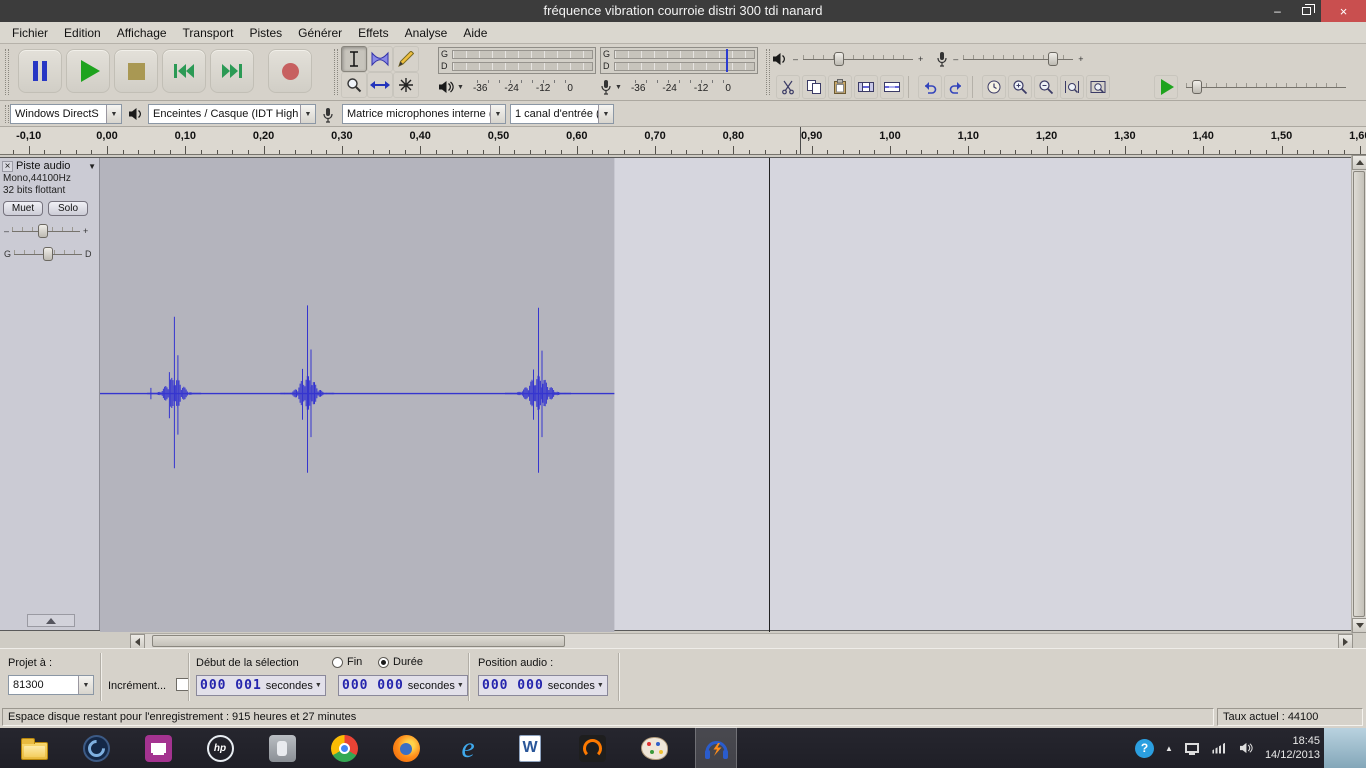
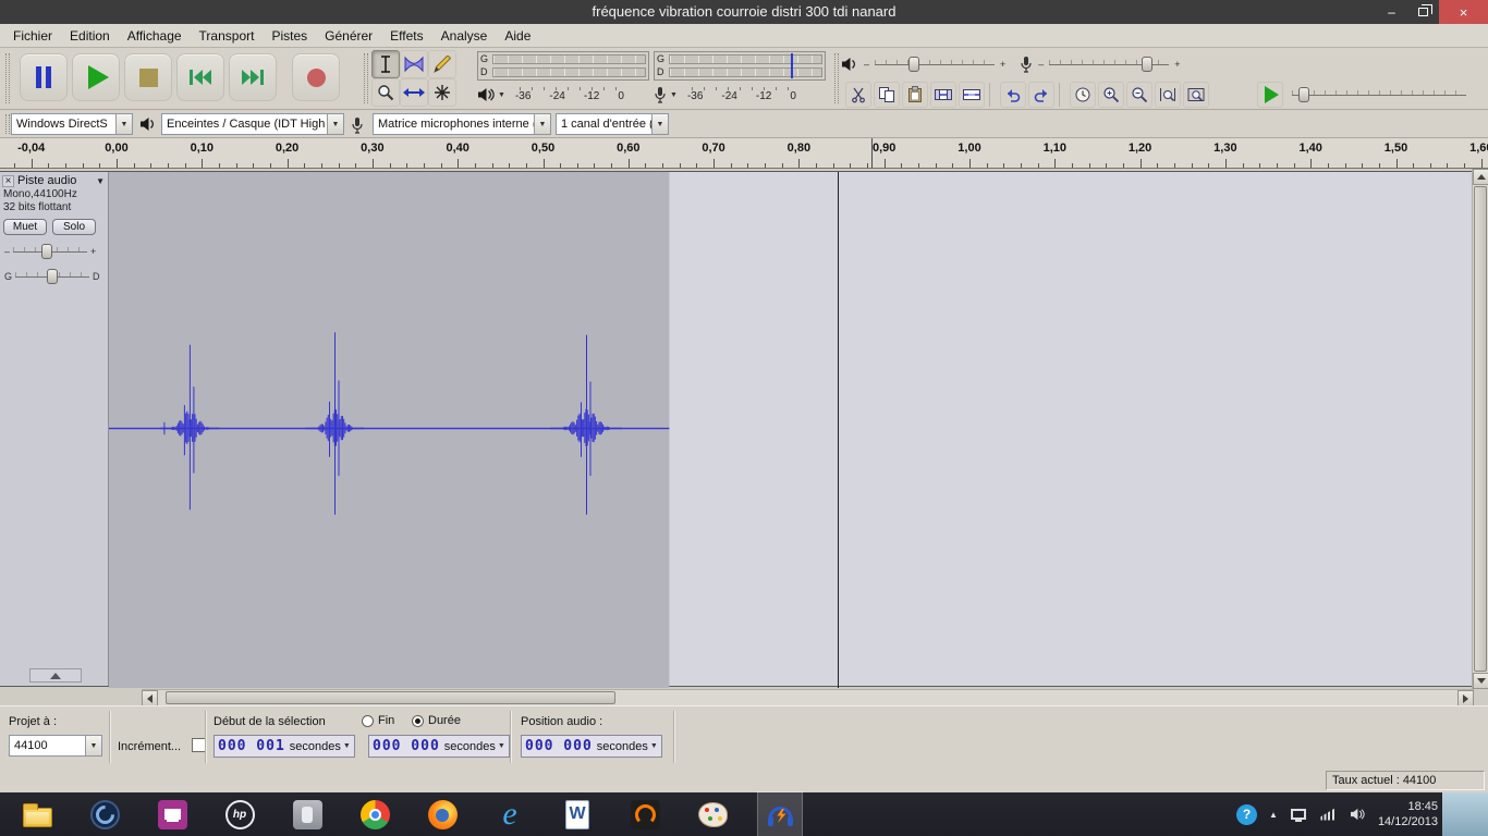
  fréquence vibration courroie distri 300 tdi nanard
  –
  ×
  Fichier
  Edition
  Affichage
  Transport
  Pistes
  Générer
  Effets
  Analyse
  Aide
  G
  D
  -36
  -24
  -12
  0
  G
  D
  -36
  -24
  -12
  0
  –
  +
  –
  +
  Windows DirectS
  Enceintes / Casque (IDT High
  Matrice microphones interne
  1 canal d'entrée
- -0,10
+ -0,04
  0,00
  0,10
  0,20
  0,30
  0,40
  0,50
  0,60
  0,70
  0,80
  0,90
  1,00
  1,10
  1,20
  1,30
  1,40
  1,50
  1,6
  ×
  Piste audio
  ▼
  Mono,44100Hz
  32 bits flottant
  Muet
  Solo
  –
  +
  G
  D
  Projet à :
  Début de la sélection
  Fin
  Durée
  Position audio :
- 81300
+ 44100
  Incrément...
  000 001
  secondes
  000 000
  secondes
  000 000
  secondes
- Espace disque restant pour l'enregistrement : 915 heures et 27 minutes
  Taux actuel : 44100
  hp
  e
  W
  ?
  ▲
  18:45
  14/12/2013
